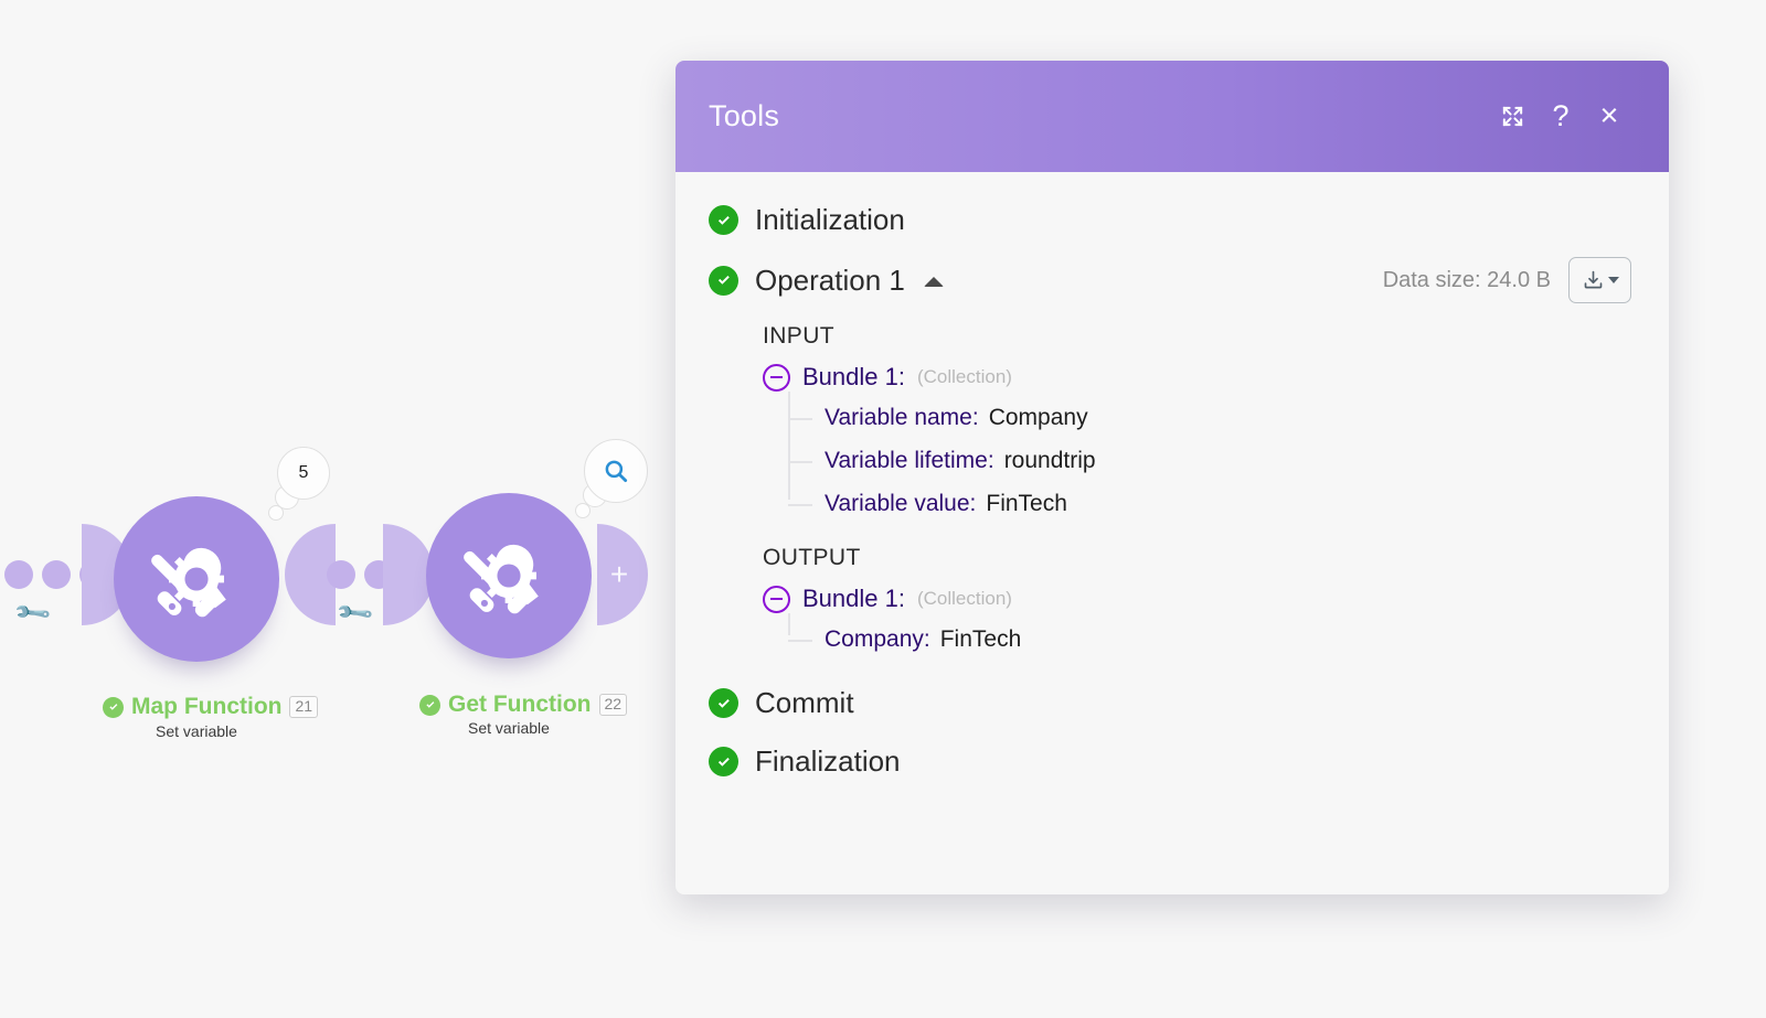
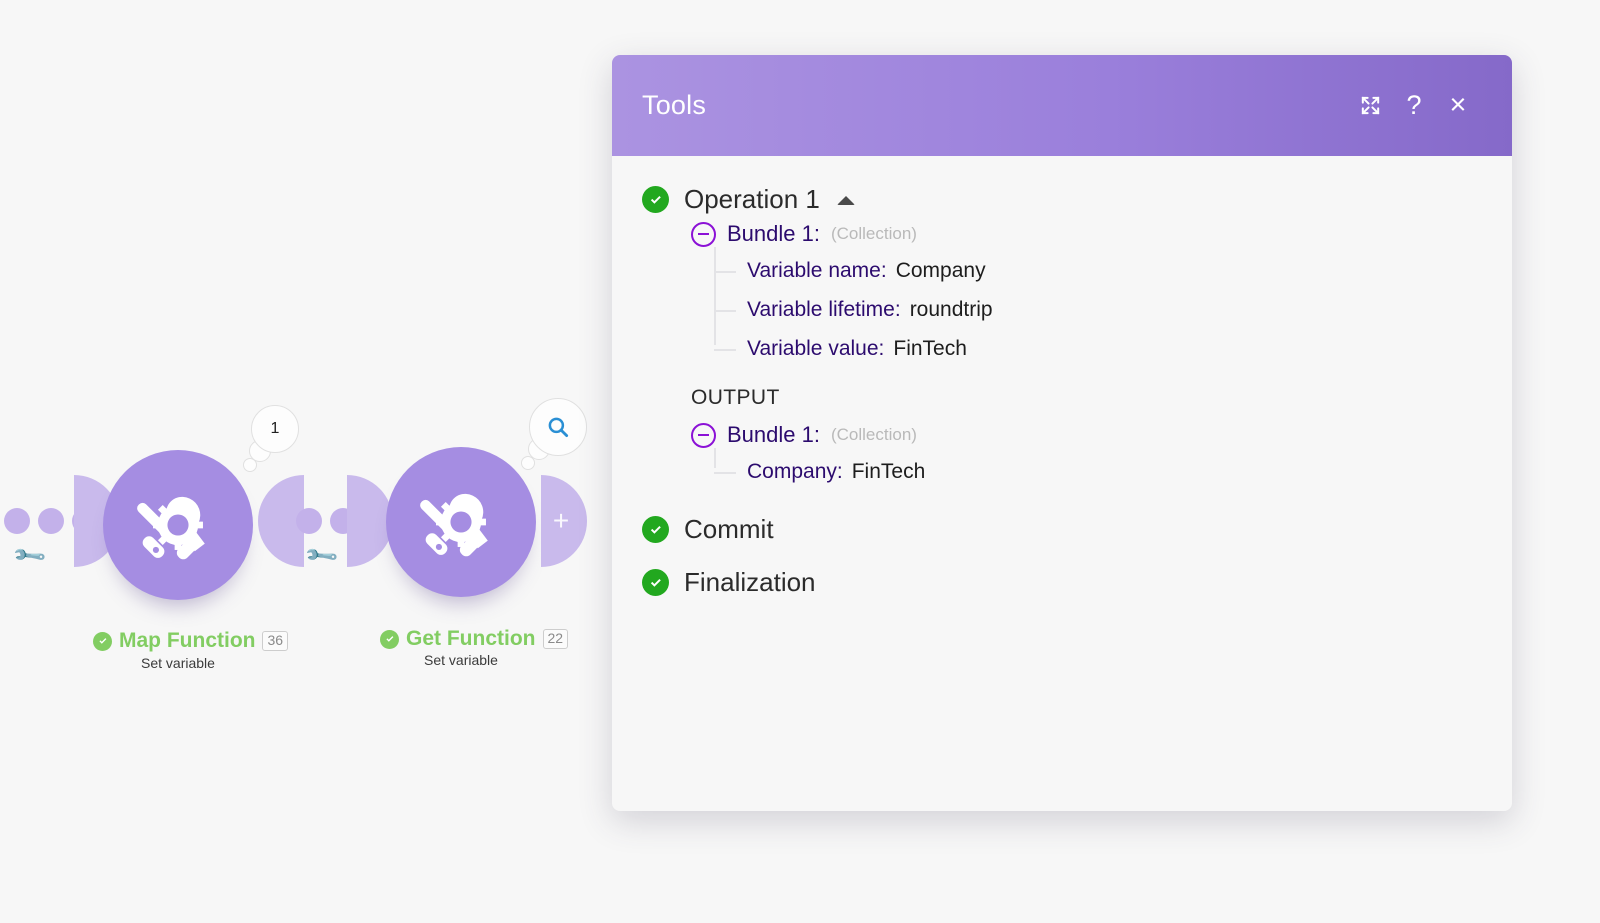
  Map Function
- 21
+ 36
  Set variable
- 5
+ 1
  Get Function
  22
  Set variable
  +
  Tools
  ?
  ×
- Initialization
  Operation 1
- Data size: 24.0 B
- INPUT
  Bundle 1:
  (Collection)
  Variable name:
  Company
  Variable lifetime:
  roundtrip
  Variable value:
  FinTech
  OUTPUT
  Bundle 1:
  (Collection)
  Company:
  FinTech
  Commit
  Finalization
